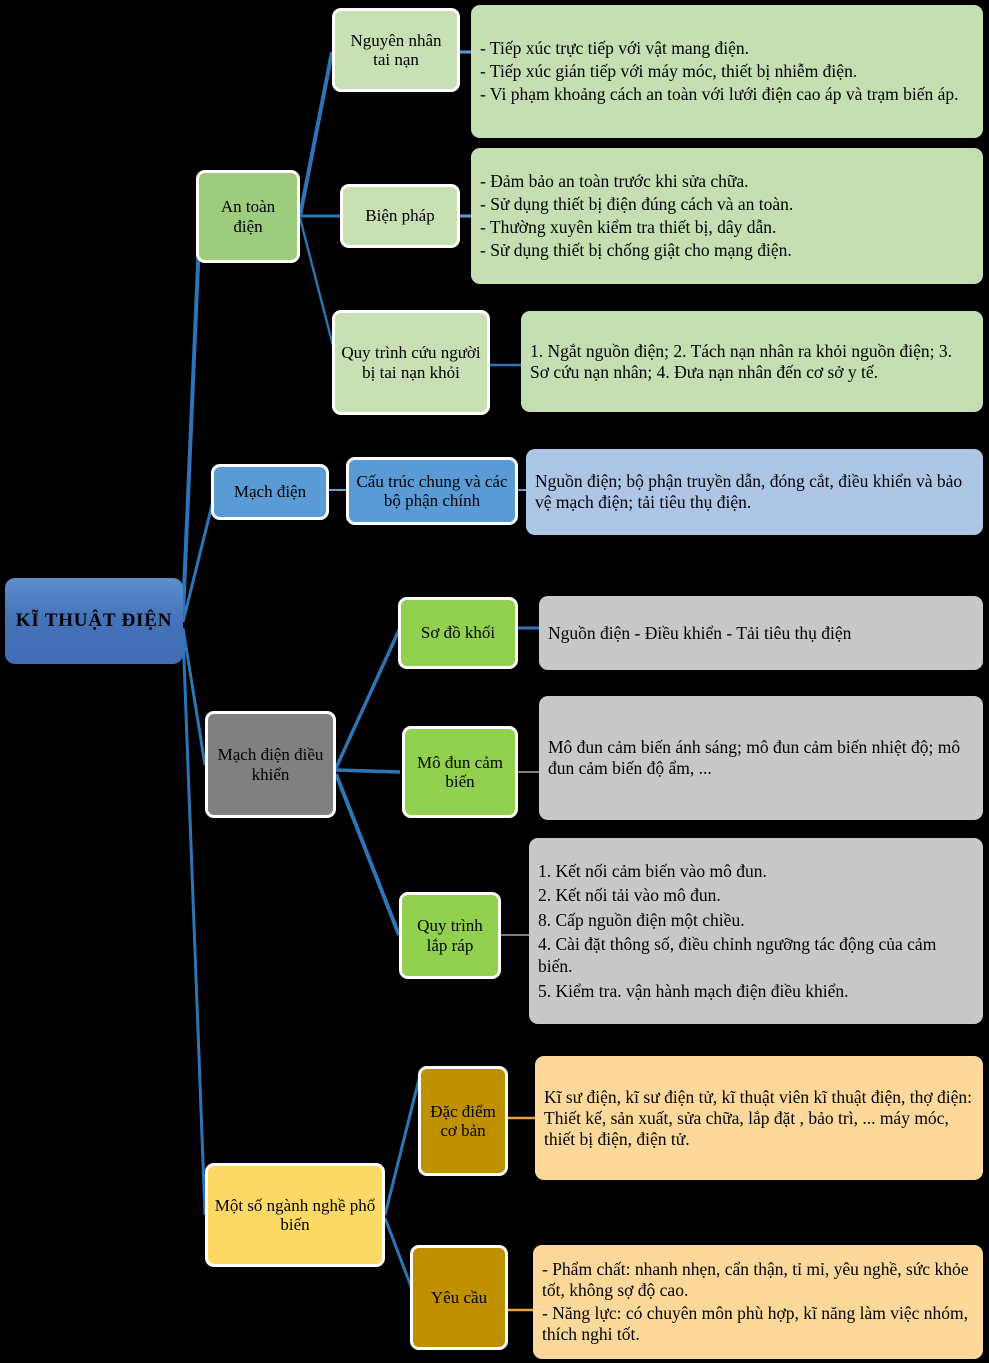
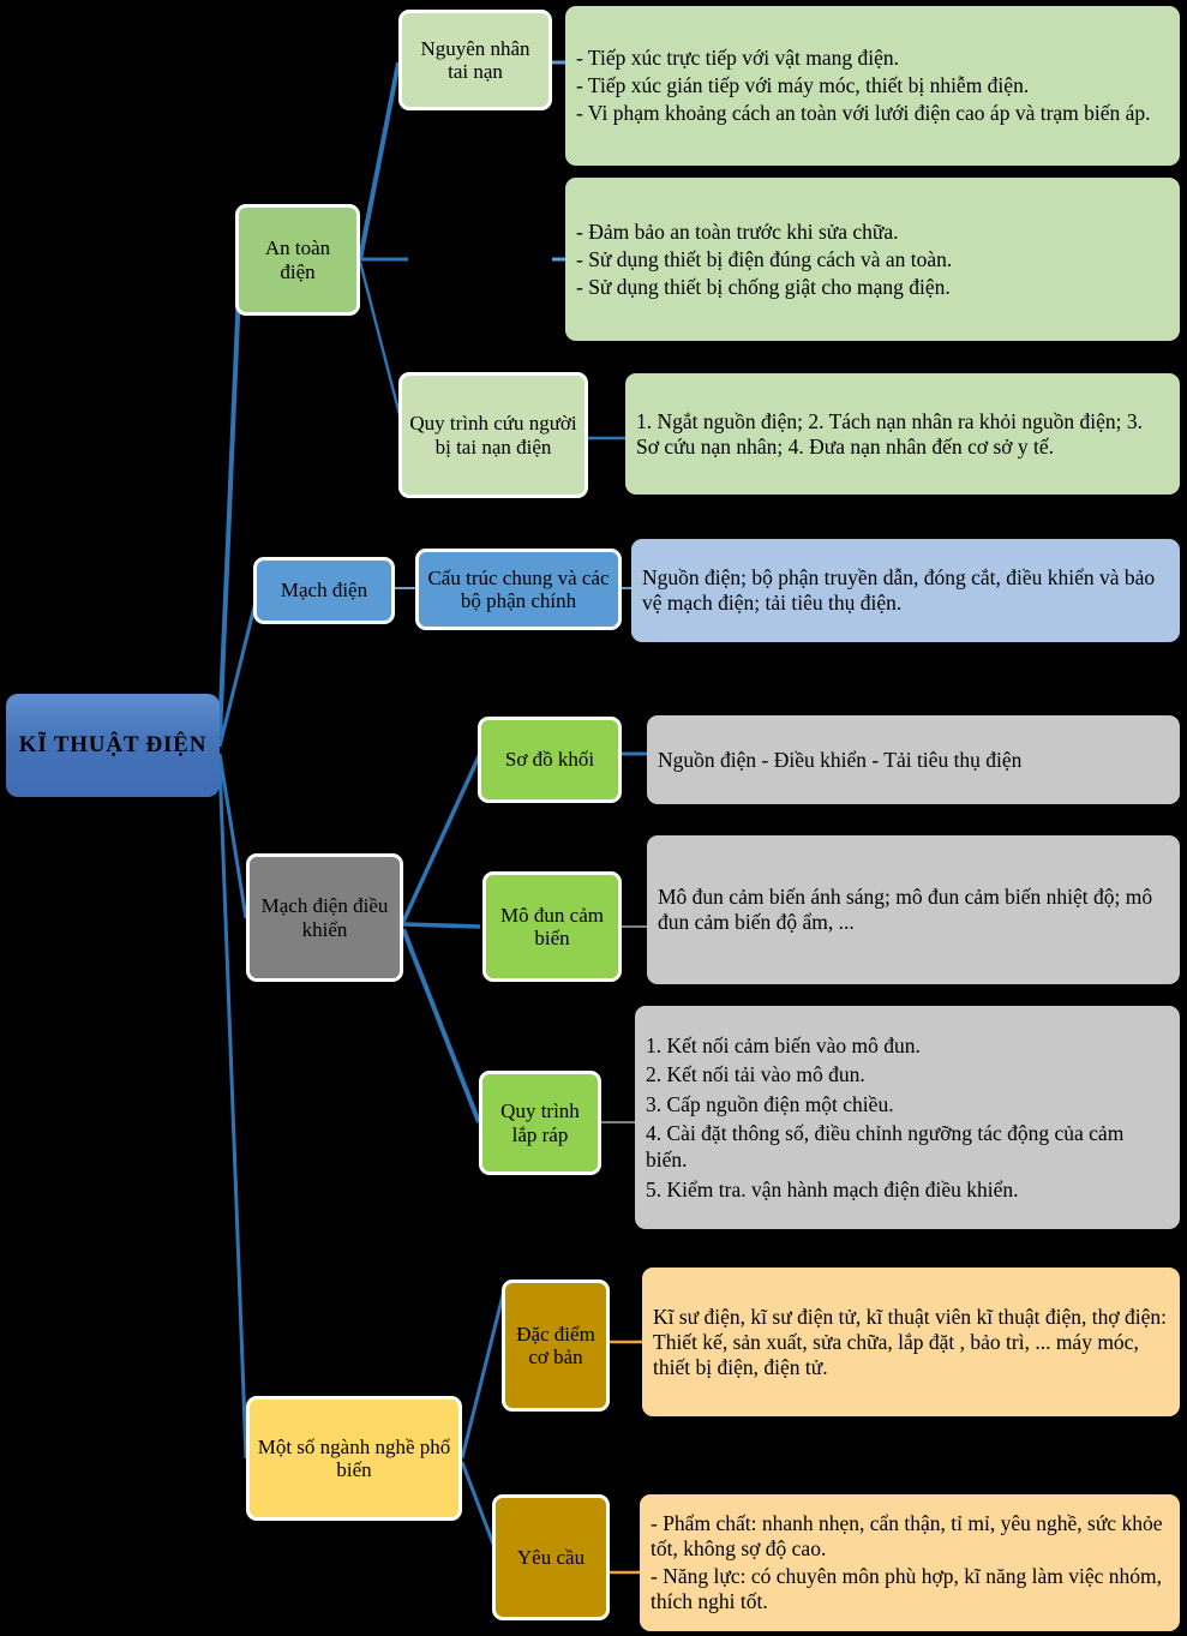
  KĨ THUẬT ĐIỆN
  An toàn điện
  Nguyên nhân tai nạn
  - Tiếp xúc trực tiếp với vật mang điện.
  - Tiếp xúc gián tiếp với máy móc, thiết bị nhiễm điện.
  - Vi phạm khoảng cách an toàn với lưới điện cao áp và trạm biến áp.
- Biện pháp
  - Đảm bảo an toàn trước khi sửa chữa.
  - Sử dụng thiết bị điện đúng cách và an toàn.
- - Thường xuyên kiểm tra thiết bị, dây dẫn.
  - Sử dụng thiết bị chống giật cho mạng điện.
- Quy trình cứu người bị tai nạn khỏi
+ Quy trình cứu người bị tai nạn điện
  1. Ngắt nguồn điện; 2. Tách nạn nhân ra khỏi nguồn điện; 3. Sơ cứu nạn nhân; 4. Đưa nạn nhân đến cơ sở y tế.
  Mạch điện
  Cấu trúc chung và các bộ phận chính
  Nguồn điện; bộ phận truyền dẫn, đóng cắt, điều khiển và bảo vệ mạch điện; tải tiêu thụ điện.
  Mạch điện điều khiển
  Sơ đồ khối
  Nguồn điện - Điều khiển - Tải tiêu thụ điện
  Mô đun cảm biến
  Mô đun cảm biến ánh sáng; mô đun cảm biến nhiệt độ; mô đun cảm biến độ ẩm, ...
  Quy trình lắp ráp
  1. Kết nối cảm biến vào mô đun.
  2. Kết nối tải vào mô đun.
- 8. Cấp nguồn điện một chiều.
+ 3. Cấp nguồn điện một chiều.
  4. Cài đặt thông số, điều chỉnh ngưỡng tác động của cảm biến.
  5. Kiểm tra. vận hành mạch điện điều khiển.
  Một số ngành nghề phổ biến
  Đặc điểm cơ bản
  Kĩ sư điện, kĩ sư điện tử, kĩ thuật viên kĩ thuật điện, thợ điện: Thiết kế, sản xuất, sửa chữa, lắp đặt , bảo trì, ... máy móc, thiết bị điện, điện tử.
  Yêu cầu
  - Phẩm chất: nhanh nhẹn, cẩn thận, tỉ mỉ, yêu nghề, sức khỏe tốt, không sợ độ cao.
  - Năng lực: có chuyên môn phù hợp, kĩ năng làm việc nhóm, thích nghi tốt.
